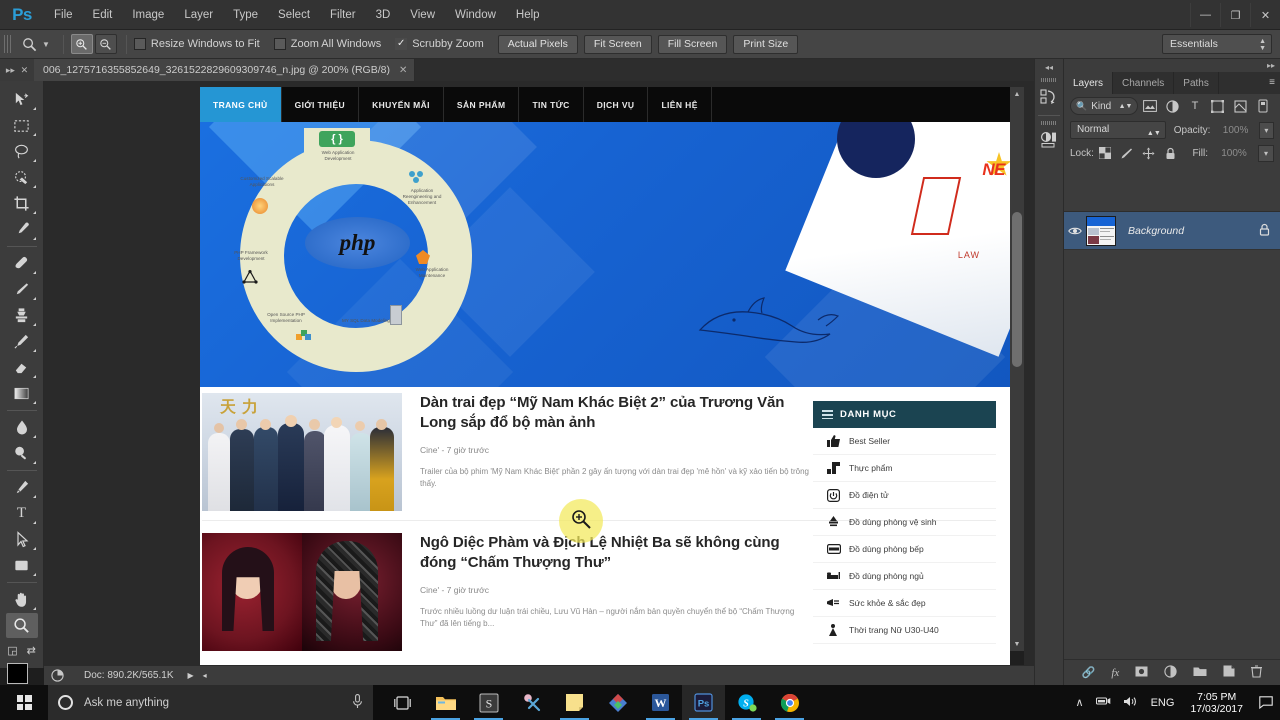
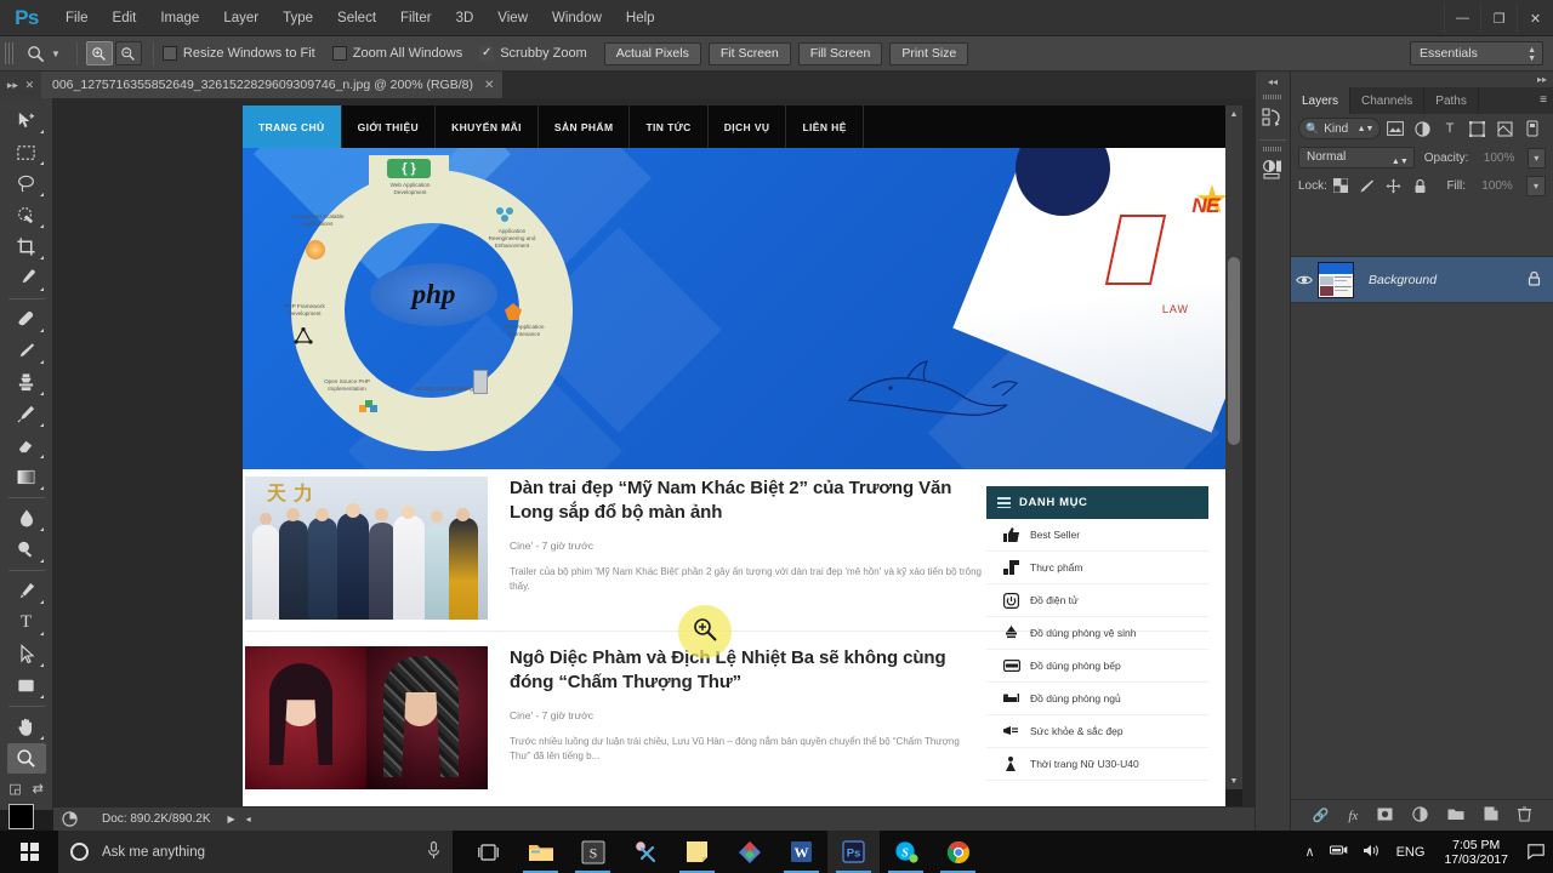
  Ps
  File
  Edit
  Image
  Layer
  Type
  Select
  Filter
  3D
  View
  Window
  Help
  —
  ❐
  ✕
  ▼
  Resize Windows to Fit
  Zoom All Windows
  ✓
  Scrubby Zoom
  Actual Pixels
  Fit Screen
  Fill Screen
  Print Size
  Essentials
  ▸▸
  ✕
  006_1275716355852649_3261522829609309746_n.jpg @ 200% (RGB/8)
  ✕
  T
  ◲
  ⇄
  TRANG CHỦ
  GIỚI THIỆU
  KHUYẾN MÃI
  SẢN PHẨM
  TIN TỨC
  DỊCH VỤ
  LIÊN HỆ
  { }
  php
  NE
  LAW
  天力
  Dàn trai đẹp “Mỹ Nam Khác Biệt 2” của Trương Văn Long sắp đổ bộ màn ảnh
  Cine' - 7 giờ trước
  Trailer của bộ phim 'Mỹ Nam Khác Biệt' phần 2 gây ấn tượng với dàn trai đẹp 'mê hồn' và kỹ xảo tiến bộ trông thấy.
  Ngô Diệc Phàm và Địch Lệ Nhiệt Ba sẽ không cùng đóng “Chấm Thượng Thư”
  Cine' - 7 giờ trước
- Trước nhiều luồng dư luận trái chiều, Lưu Vũ Hàn – người nắm bản quyền chuyển thể bộ “Chấm Thượng Thư” đã lên tiếng b...
+ Trước nhiều luồng dư luận trái chiều, Lưu Vũ Hàn – đóng nắm bản quyền chuyển thể bộ “Chấm Thượng Thư” đã lên tiếng b...
  DANH MỤC
  Best Seller
  Thực phẩm
  Đồ điện tử
  Đồ dùng phòng vệ sinh
  Đồ dùng phòng bếp
  Đồ dùng phòng ngủ
  Sức khỏe & sắc đẹp
  Thời trang Nữ U30-U40
- Doc: 890.2K/565.1K
+ Doc: 890.2K/890.2K
  ▶
  ◂
  ◂◂
  ▸▸
  Layers
  Channels
  Paths
  ≡
  🔍
  Kind
  T
  Normal
  Opacity:
  100%
  ▾
  Lock:
  Fill:
  100%
  ▾
  Background
  🔗
  fx
  Ask me anything
  S
  W
  Ps
  S
  ∧
  ENG
  7:05 PM
  17/03/2017
